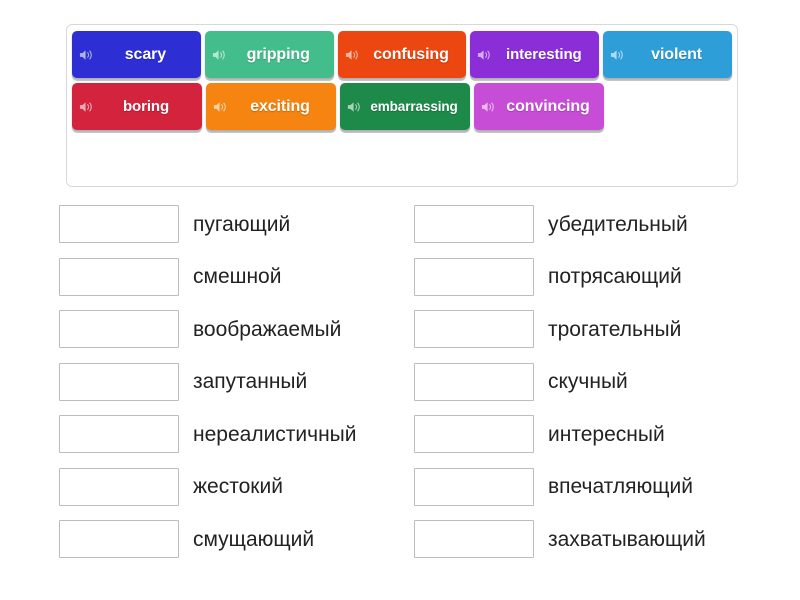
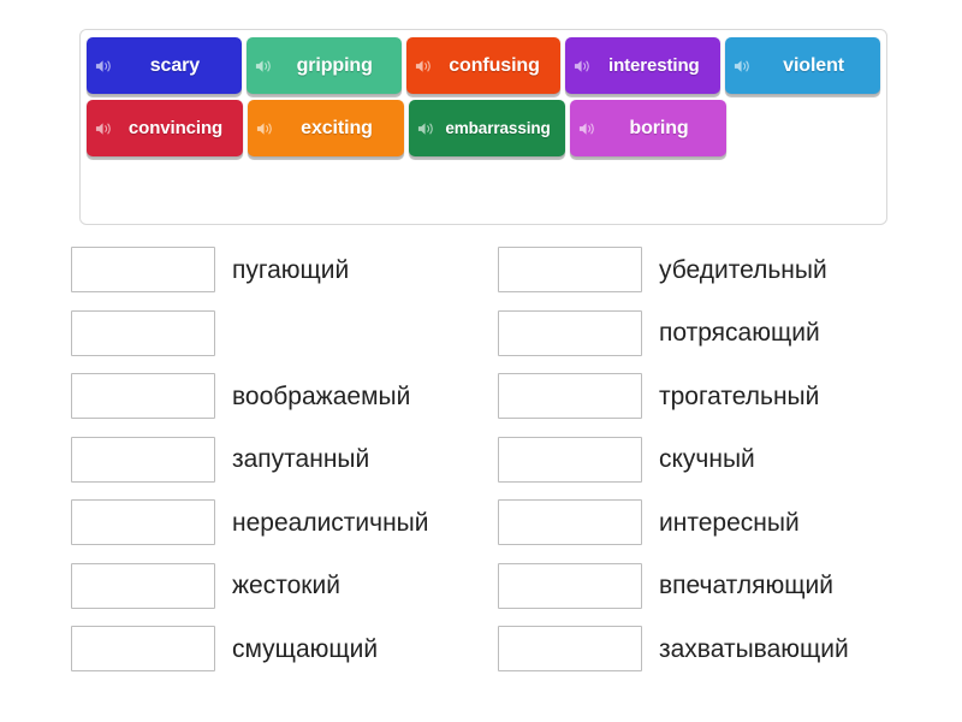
  scary
  gripping
  confusing
  interesting
  violent
- boring
+ convincing
  exciting
  embarrassing
- convincing
+ boring
  пугающий
- смешной
  воображаемый
  запутанный
  нереалистичный
  жестокий
  смущающий
  убедительный
  потрясающий
  трогательный
  скучный
  интересный
  впечатляющий
  захватывающий
